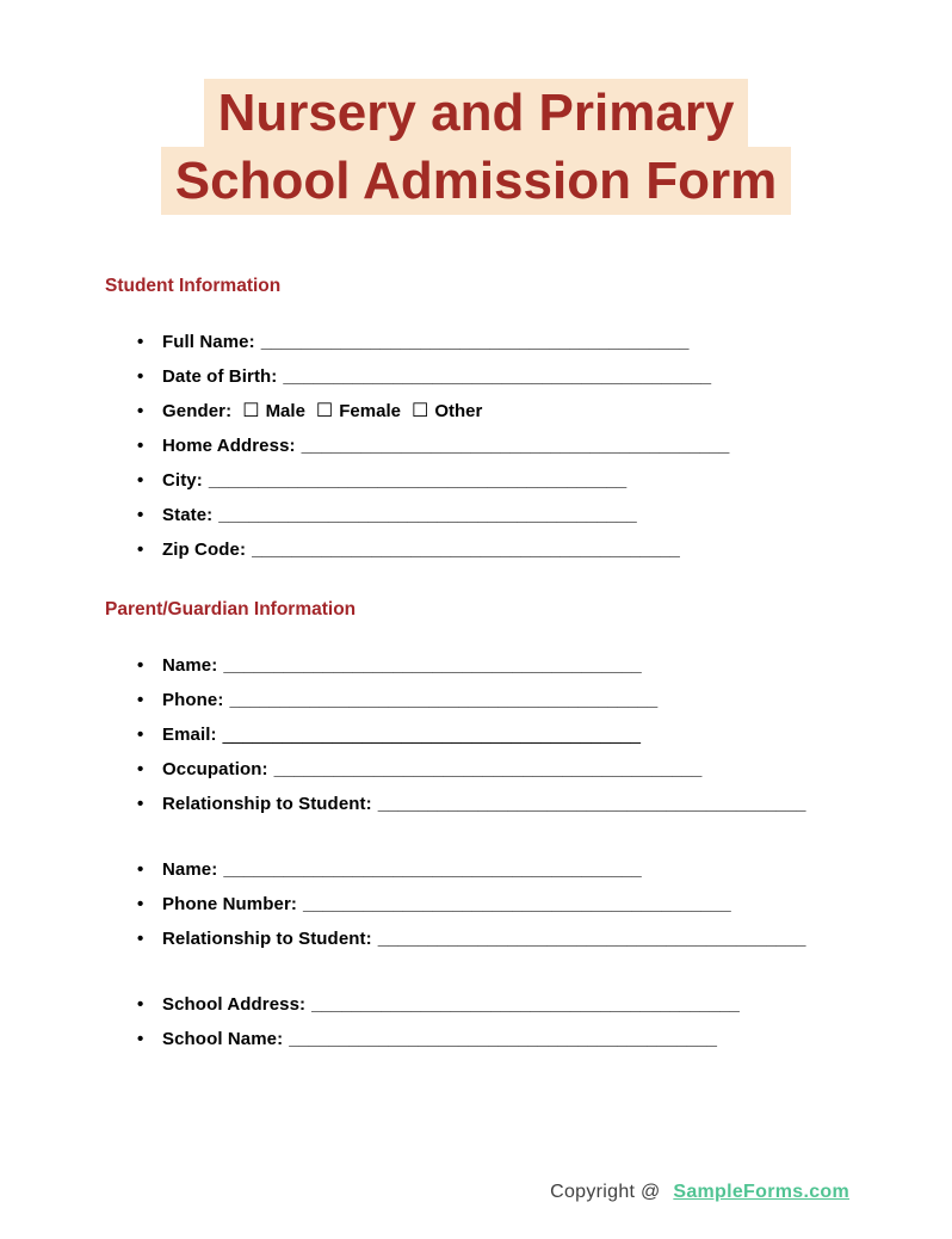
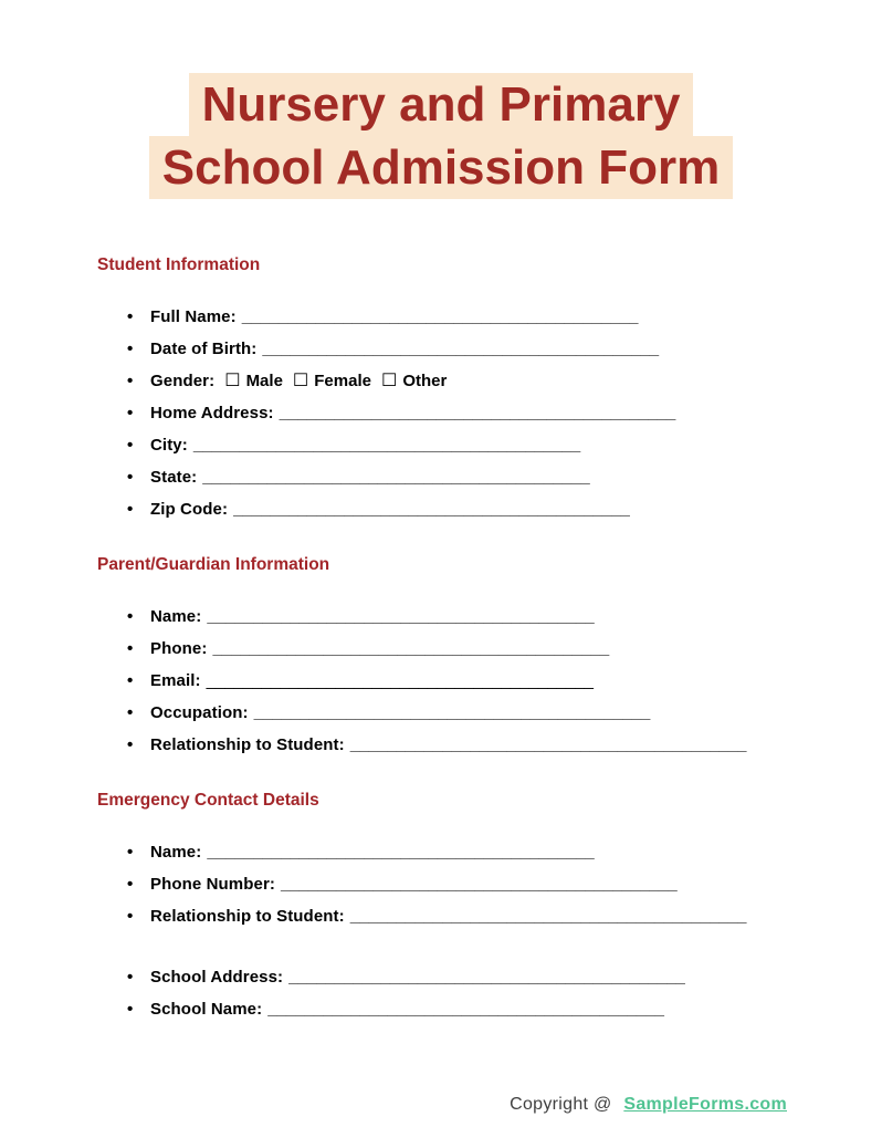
  Nursery and Primary
  School Admission Form
  Student Information
  •
  Full Name:
  ___________________________________________
  •
  Date of Birth:
  ___________________________________________
  •
  Gender:
  ☐
  Male
  ☐
  Female
  ☐
  Other
  •
  Home Address:
  ___________________________________________
  •
  City:
  __________________________________________
  •
  State:
  __________________________________________
  •
  Zip Code:
  ___________________________________________
  Parent/Guardian Information
  •
  Name:
  __________________________________________
  •
  Phone:
  ___________________________________________
  •
  Email:
  __________________________________________
  •
  Occupation:
  ___________________________________________
  •
  Relationship to Student:
  ___________________________________________
+ Emergency Contact Details
  •
  Name:
  __________________________________________
  •
  Phone Number:
  ___________________________________________
  •
  Relationship to Student:
  ___________________________________________
  •
  School Address:
  ___________________________________________
  •
  School Name:
  ___________________________________________
  Copyright @ SampleForms.com
